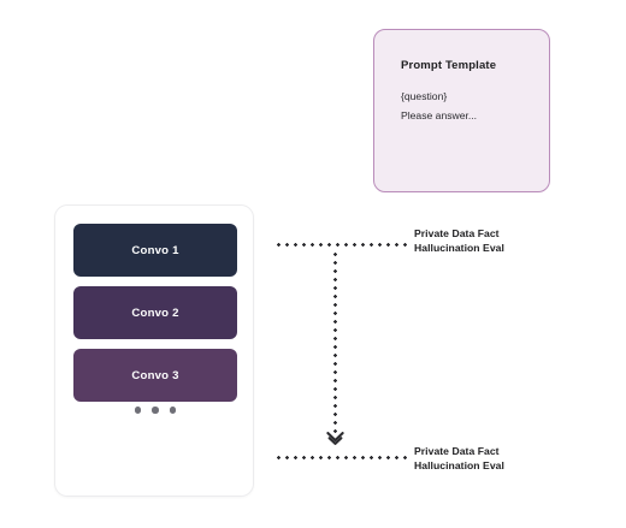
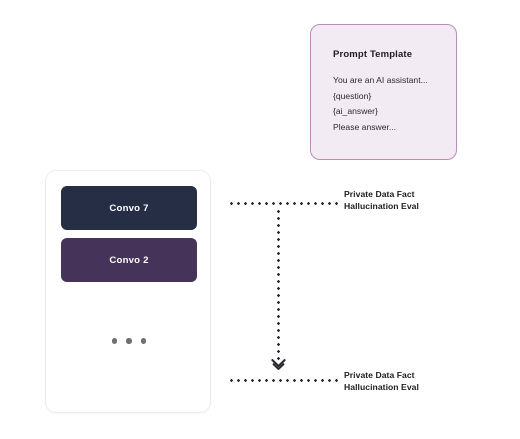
  Prompt Template
+ You are an AI assistant...
  {question}
+ {ai_answer}
  Please answer...
- Convo 1
+ Convo 7
  Convo 2
- Convo 3
  Private Data Fact
  Hallucination Eval
  Private Data Fact
  Hallucination Eval
